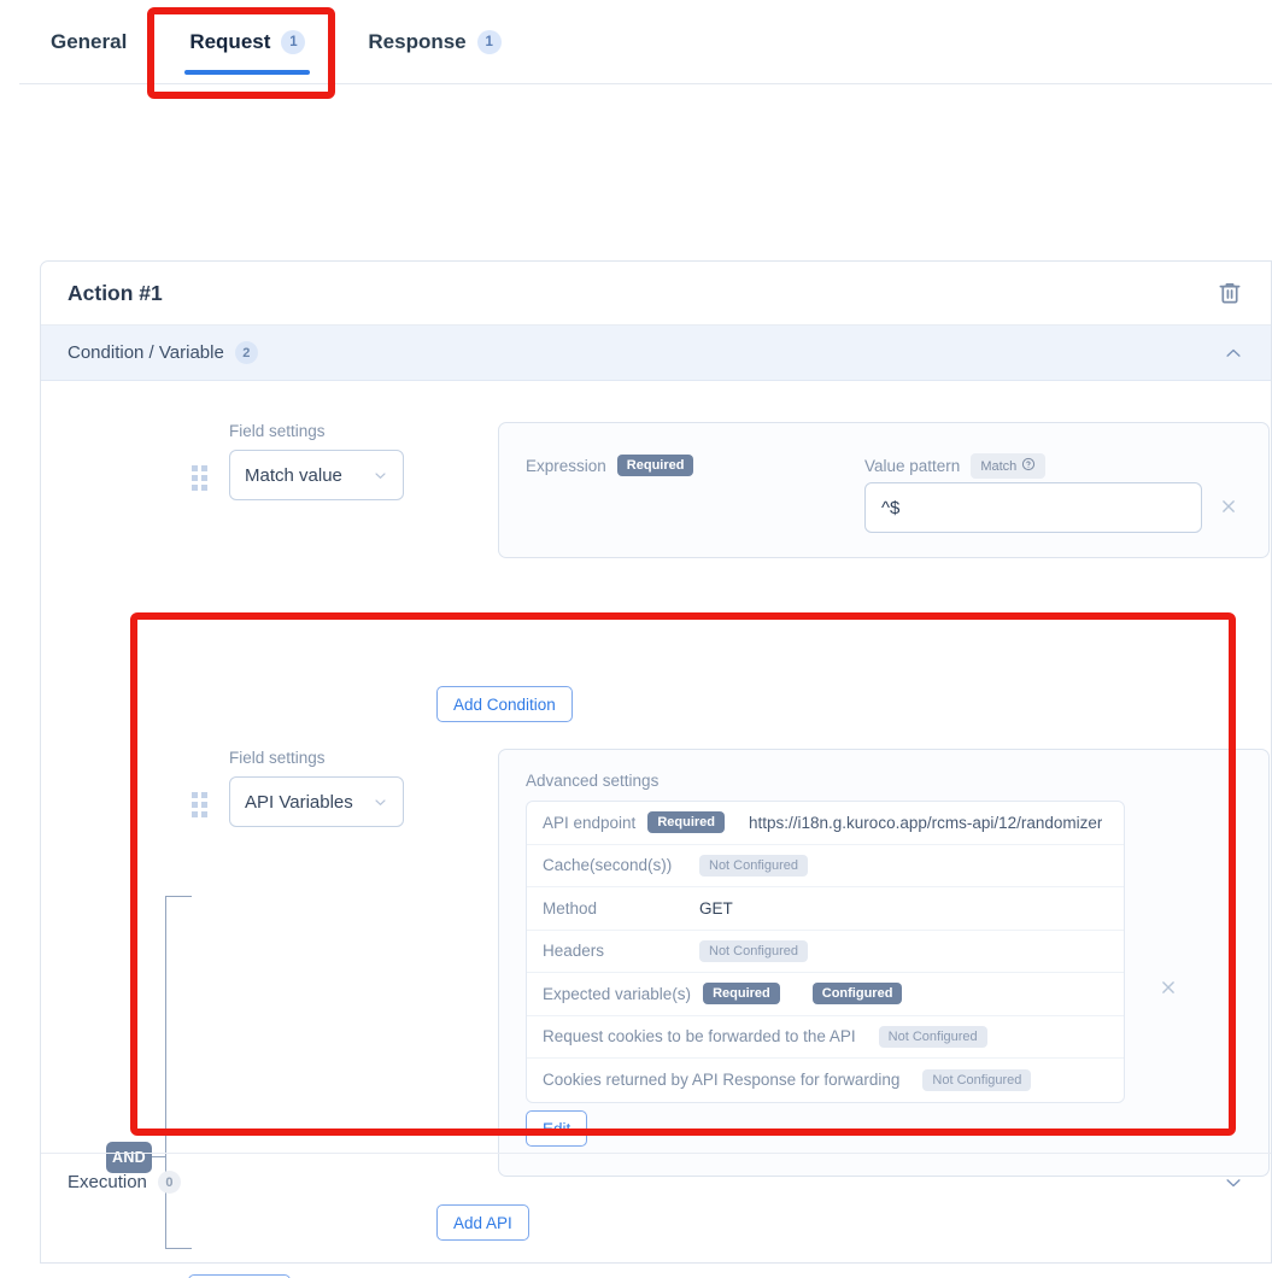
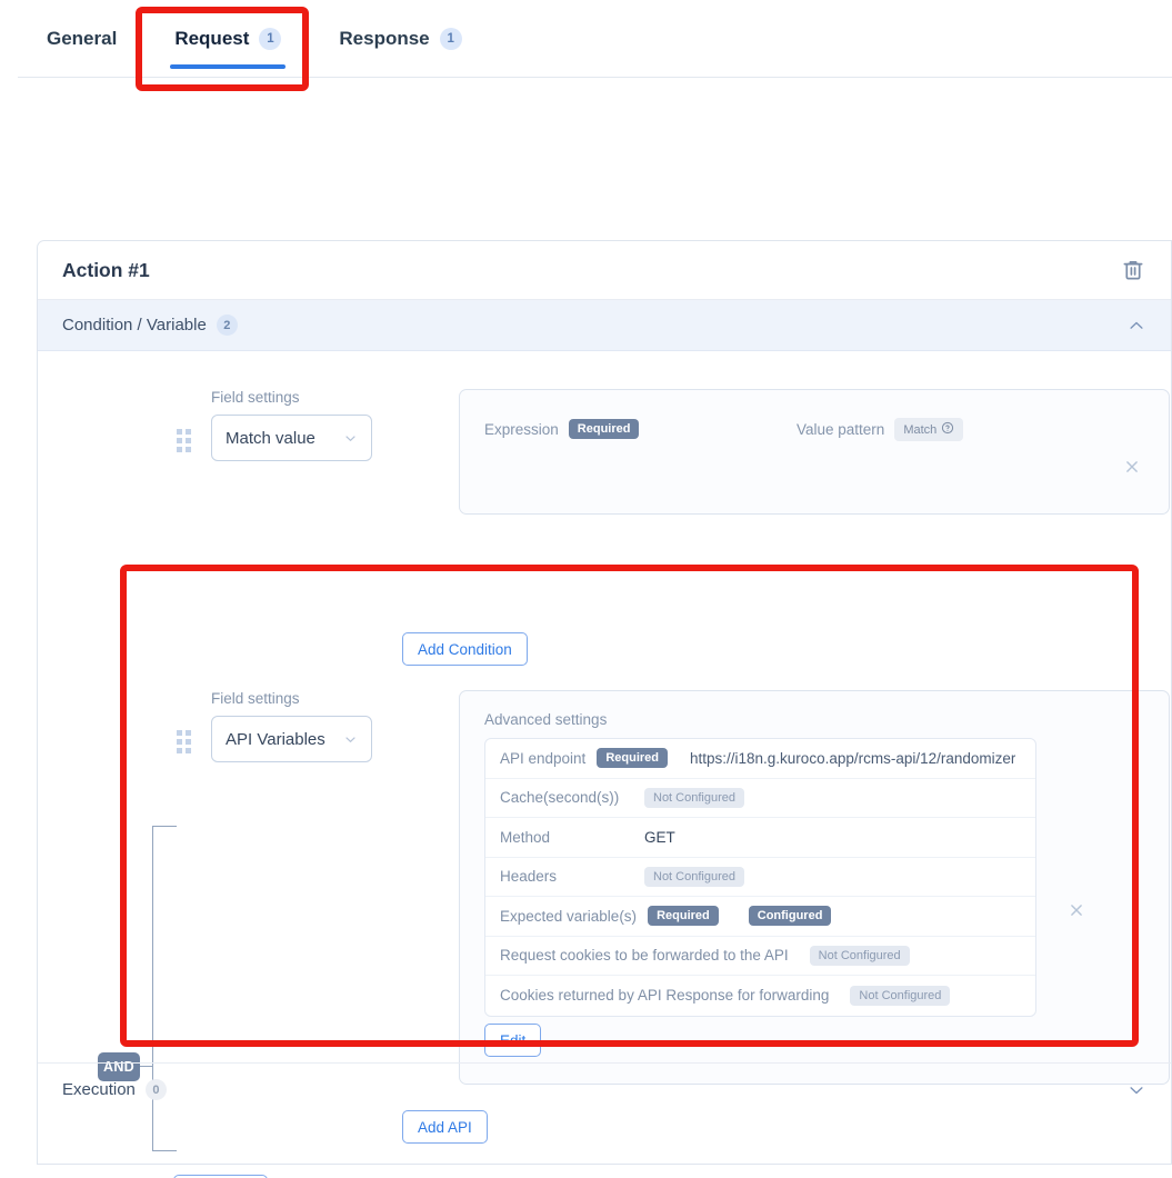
  General
  Request
  1
  Response
  1
  Action #1
  Condition / Variable
  2
  AND
  Field settings
  Match value
  Expression
  Required
  Value pattern
  Match
- ^$
  Add Condition
  Field settings
  API Variables
  Advanced settings
  API endpoint
  Required
  https://i18n.g.kuroco.app/rcms-api/12/randomizer
  Cache(second(s))
  Not Configured
  Method
  GET
  Headers
  Not Configured
  Expected variable(s)
  Required
  Configured
  Request cookies to be forwarded to the API
  Not Configured
  Cookies returned by API Response for forwarding
  Not Configured
  Edit
  Add API
  Execution
  0
